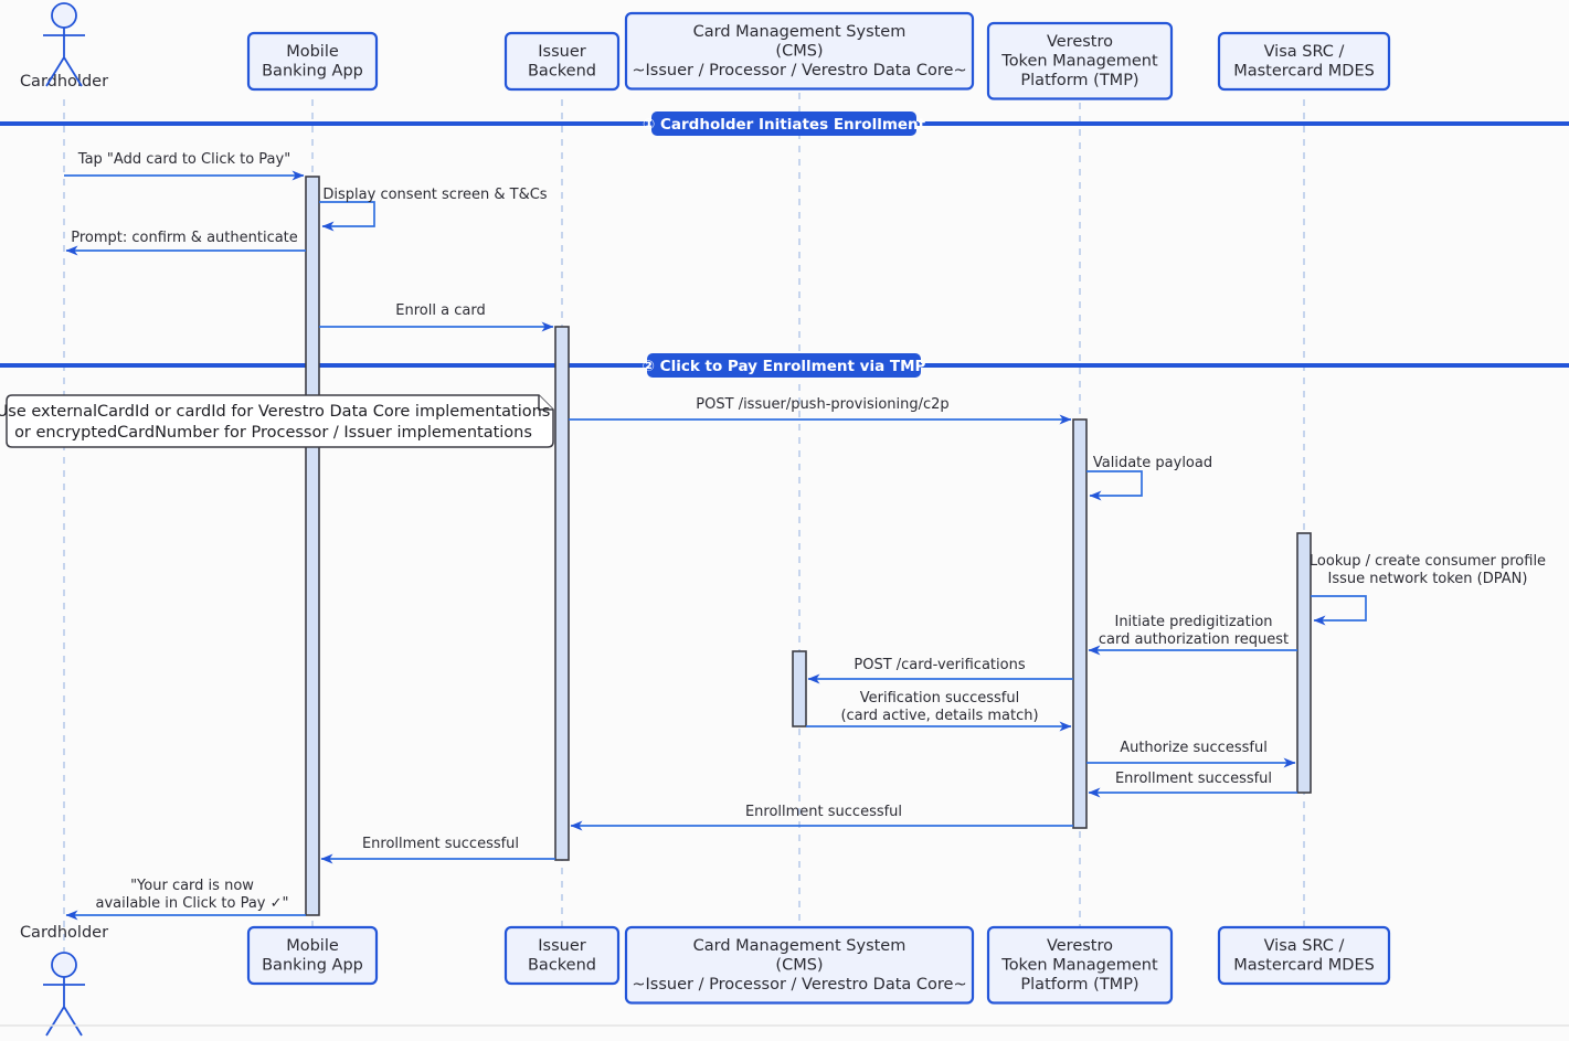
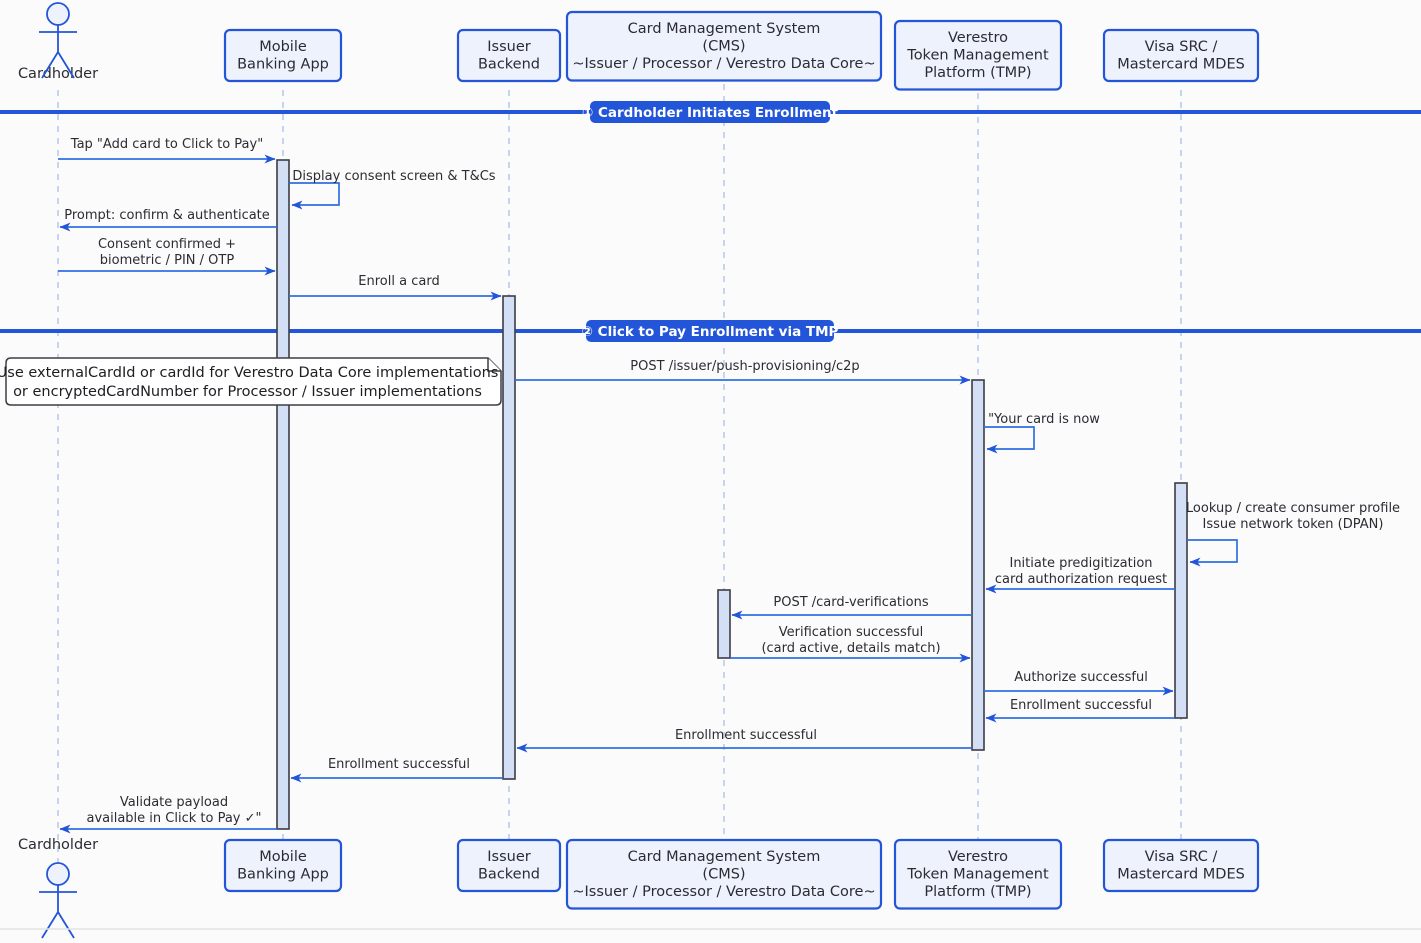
  ① Cardholder Initiates Enrollment
  ② Click to Pay Enrollment via TMP
  Tap "Add card to Click to Pay"
  Display consent screen & T&Cs
  Prompt: confirm & authenticate
+ Consent confirmed + biometric / PIN / OTP
  Enroll a card
  POST /issuer/push-provisioning/c2p
- Validate payload
+ "Your card is now
  Lookup / create consumer profile Issue network token (DPAN)
  Initiate predigitization card authorization request
  POST /card-verifications
  Verification successful (card active, details match)
  Authorize successful
  Enrollment successful
  Enrollment successful
  Enrollment successful
- "Your card is now available in Click to Pay ✓"
+ Validate payload available in Click to Pay ✓"
  Cardhoder
  Cardholder
  Mobile Banking App
  Mobile Banking App
  Issuer Backend
  Issuer Backend
  Card Management System (CMS) ~Issuer / Processor / Verestro Data Core~
  Card Management System (CMS) ~Issuer / Processor / Verestro Data Core~
  Verestro Token Management Platform (TMP)
  Verestro Token Management Platform (TMP)
  Visa SRC / Mastercard MDES
  Visa SRC / Mastercard MDES
  Use externalCardId or cardId for Verestro Data Core implementations or encryptedCardNumber for Processor / Issuer implementations
